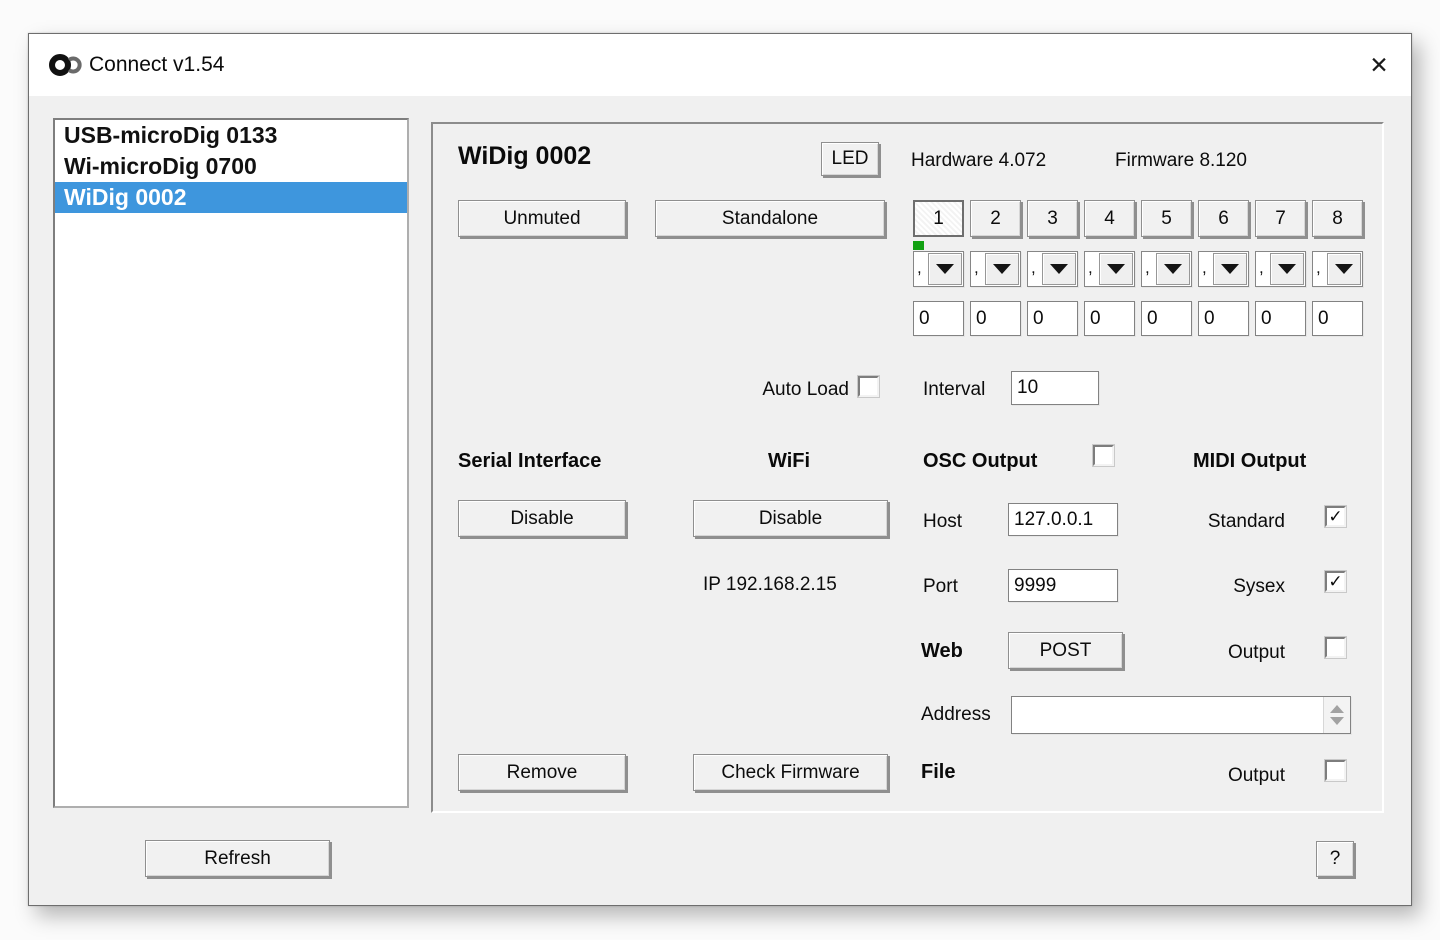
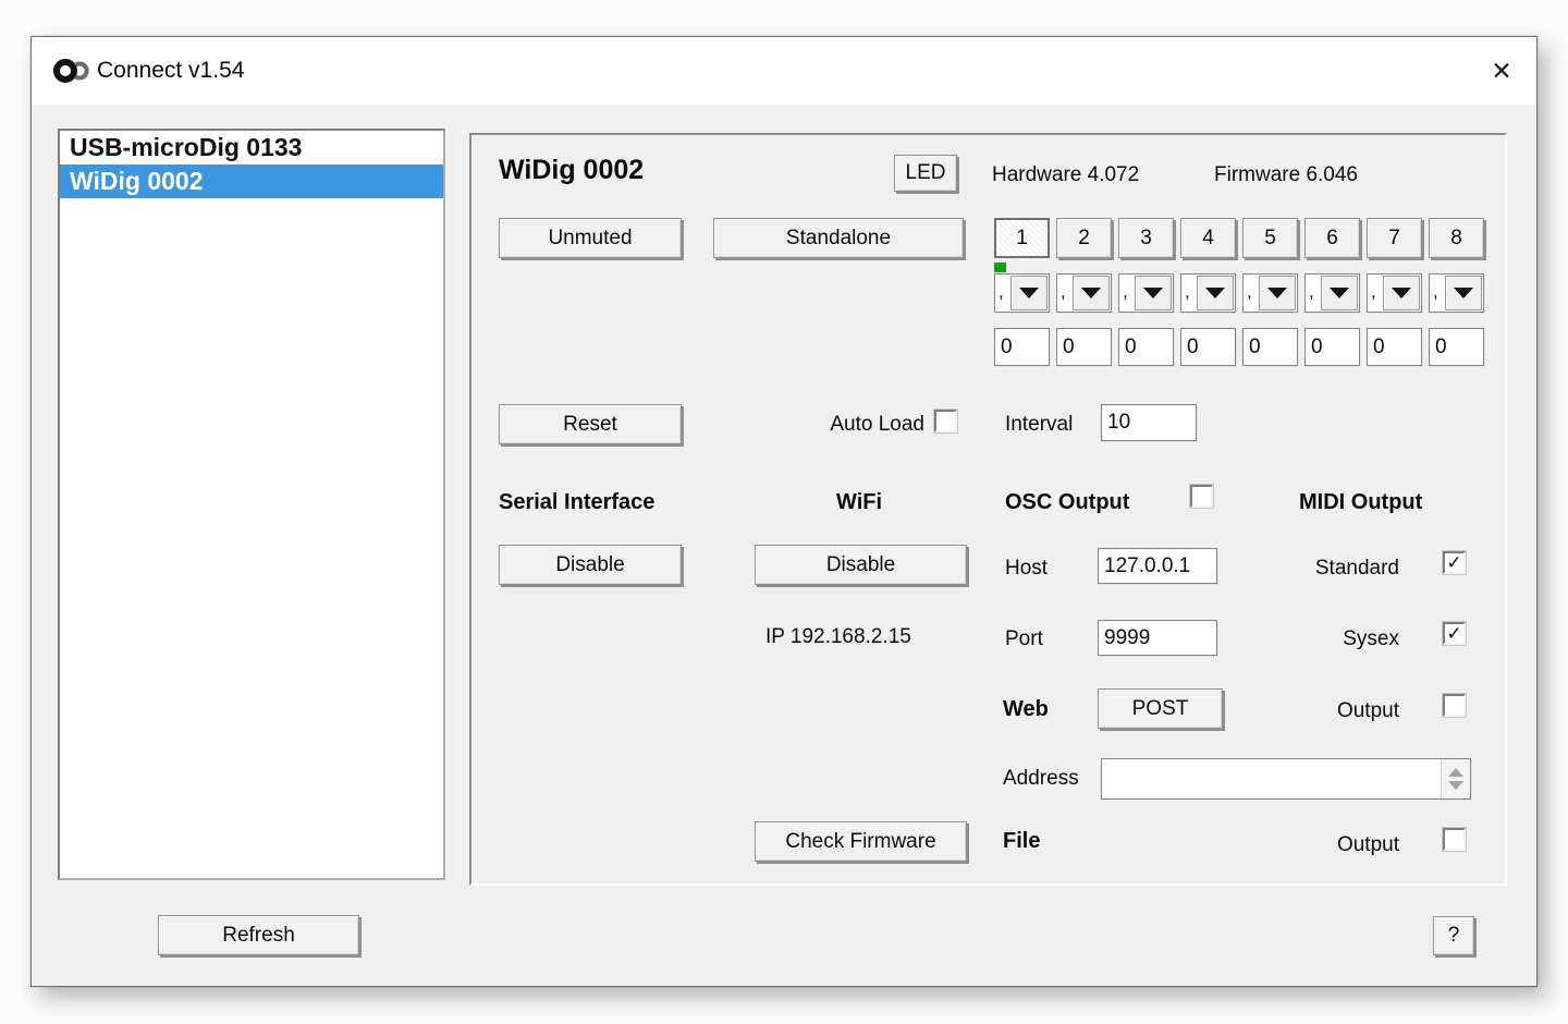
  Connect v1.54
  ✕
  USB-microDig 0133
- Wi-microDig 0700
  WiDig 0002
  WiDig 0002
  LED
  Hardware 4.072
- Firmware 8.120
+ Firmware 6.046
  Unmuted
  Standalone
  1
  2
  3
  4
  5
  6
  7
  8
  ,
  ,
  ,
  ,
  ,
  ,
  ,
  ,
  0
  0
  0
  0
  0
  0
  0
  0
+ Reset
  Auto Load
  Interval
  10
  Serial Interface
  WiFi
  OSC Output
  MIDI Output
  Disable
  Disable
  Host
  127.0.0.1
  Standard
  ✓
  IP 192.168.2.15
  Port
  9999
  Sysex
  ✓
  Web
  POST
  Output
  Address
- Remove
  Check Firmware
  File
  Output
  Refresh
  ?
